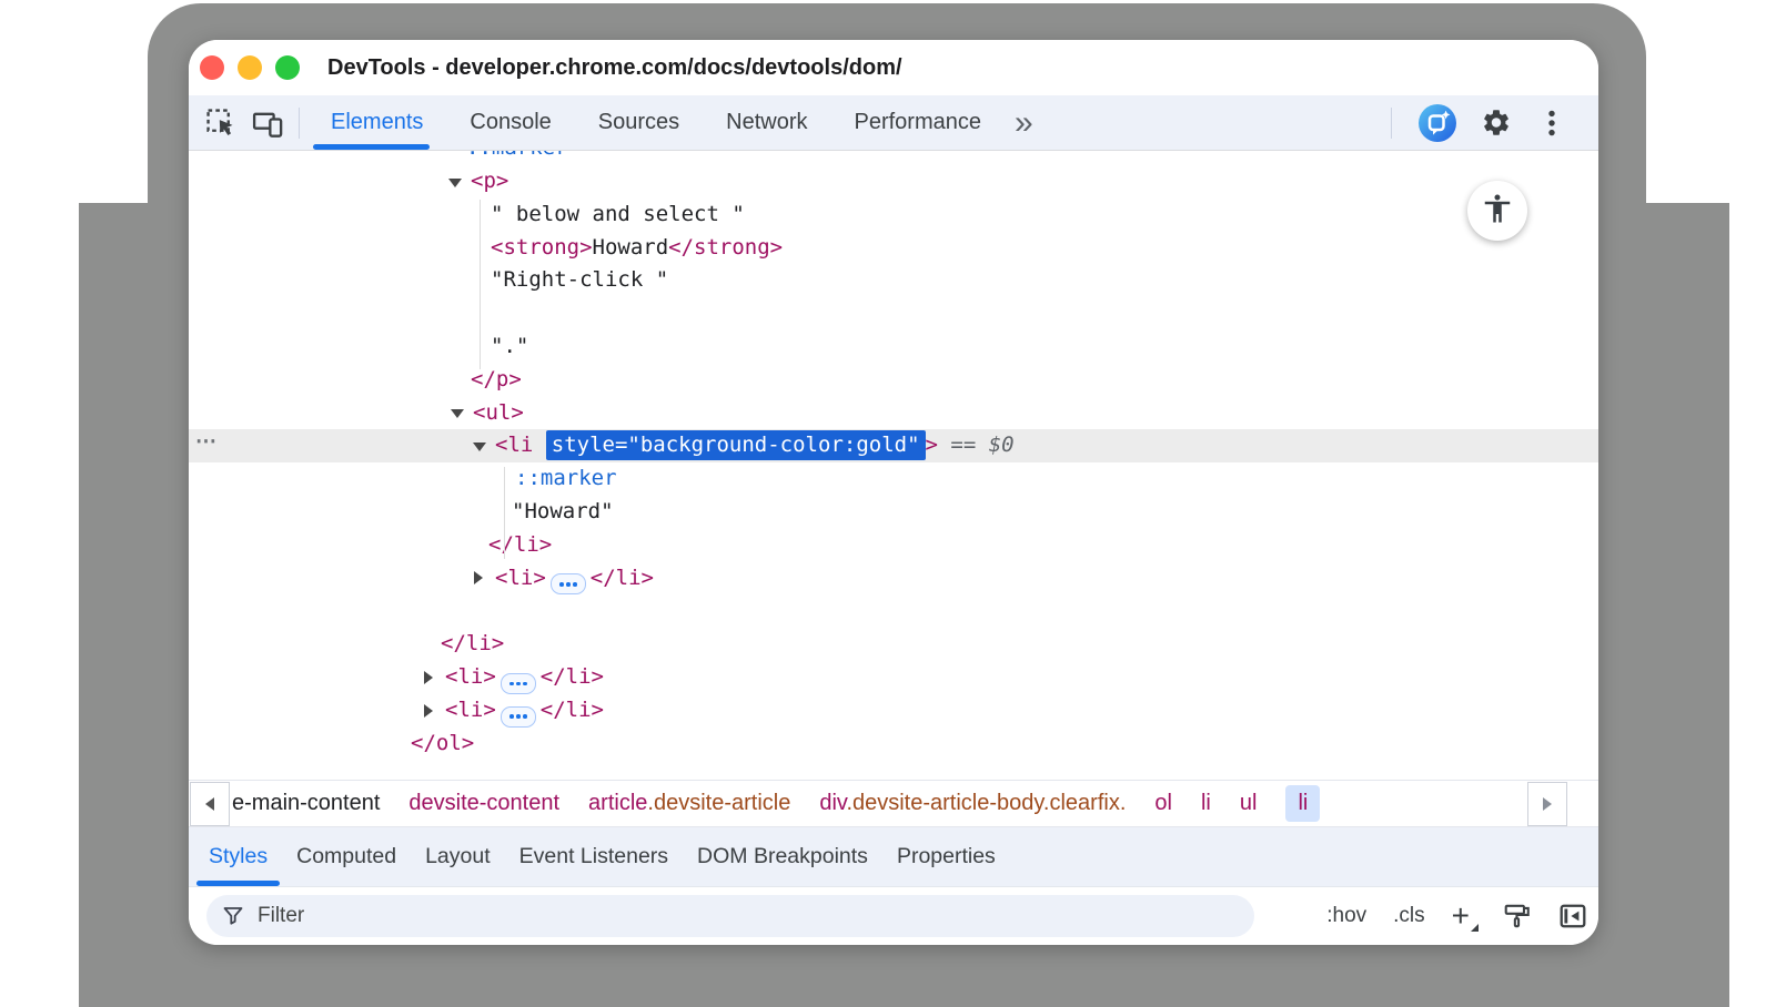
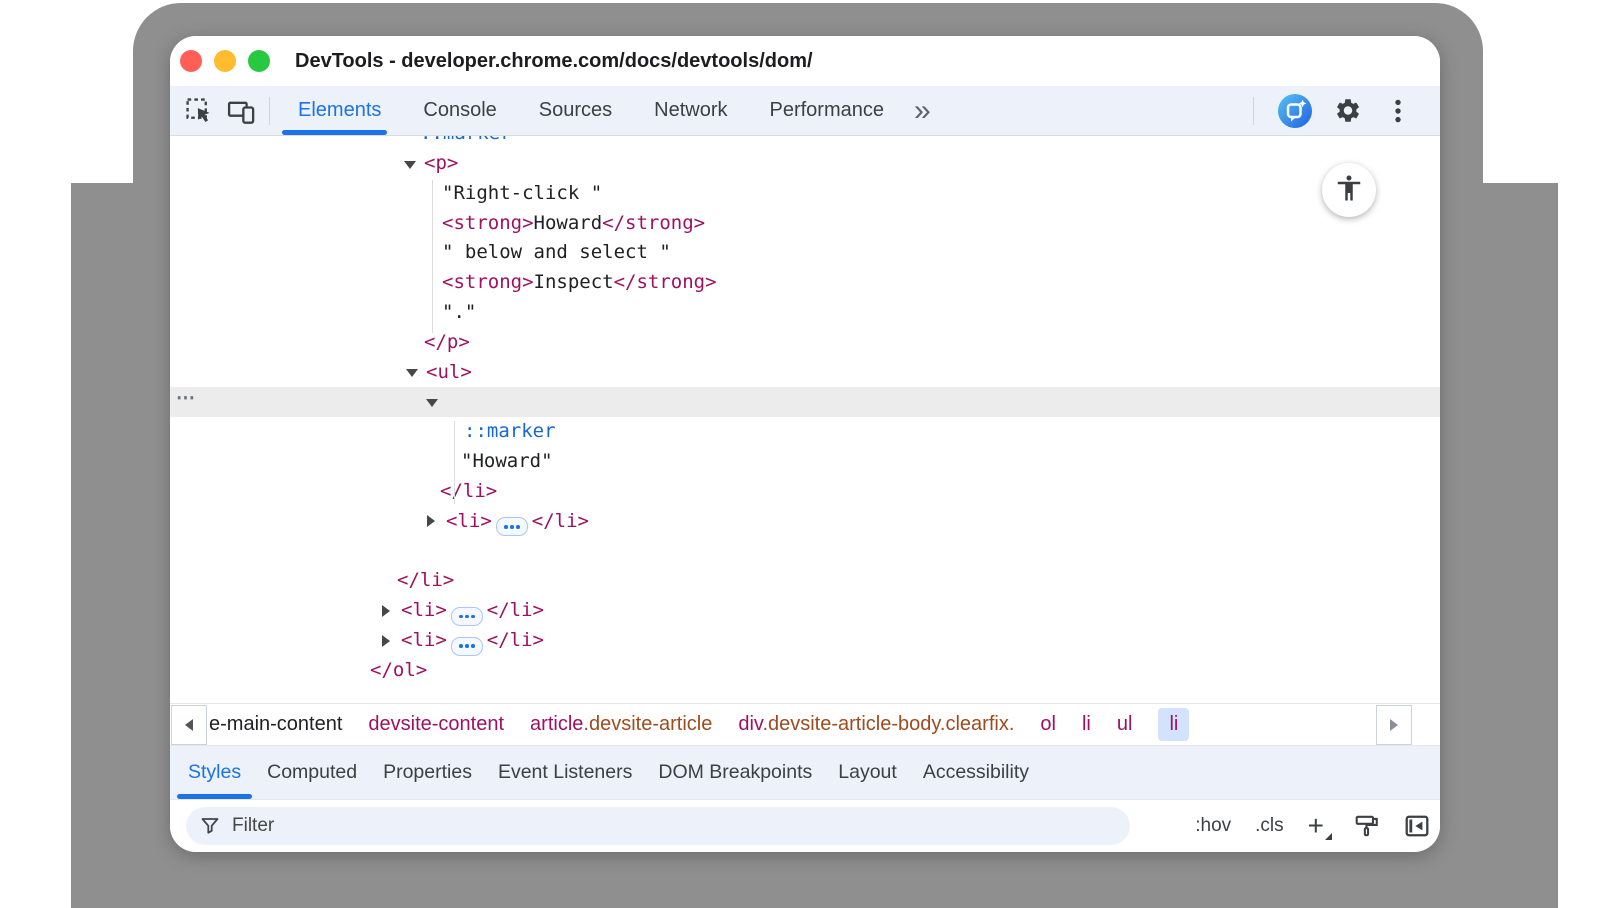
  DevTools - developer.chrome.com/docs/devtools/dom/
  Elements
  Console
  Sources
  Network
  Performance
  »
  <p>
- " below and select "
+ "Right-click "
  <strong>Howard</strong>
- "Right-click "
+ " below and select "
+ <strong>Inspect</strong>
  "."
  </p>
  <ul>
  ⋯
- <li style="background-color:gold" > == $0
  ::marker
  "Howard"
  </li>
  <li> </li>
  </li>
  <li> </li>
  <li> </li>
  </ol>
  e-main-content
  devsite-content
  article.devsite-article
  div.devsite-article-body.clearfix.
  ol
  li
  ul
  li
  Styles
  Computed
- Layout
+ Properties
  Event Listeners
  DOM Breakpoints
- Properties
+ Layout
+ Accessibility
  Filter
  :hov
  .cls
  +
